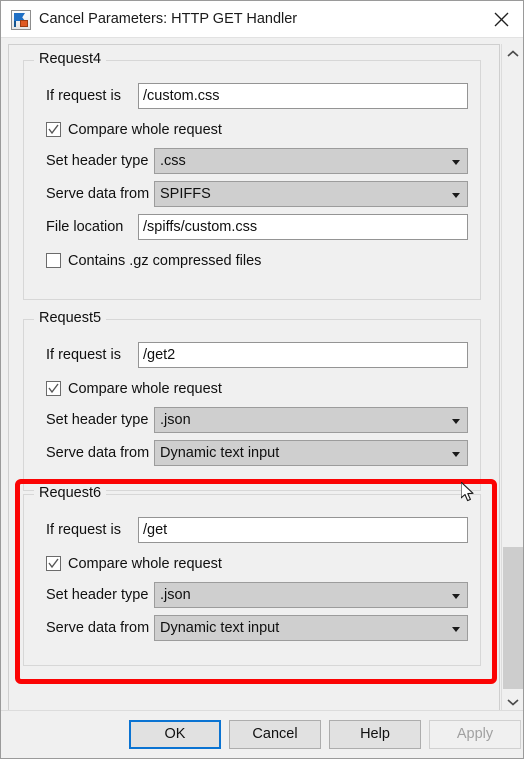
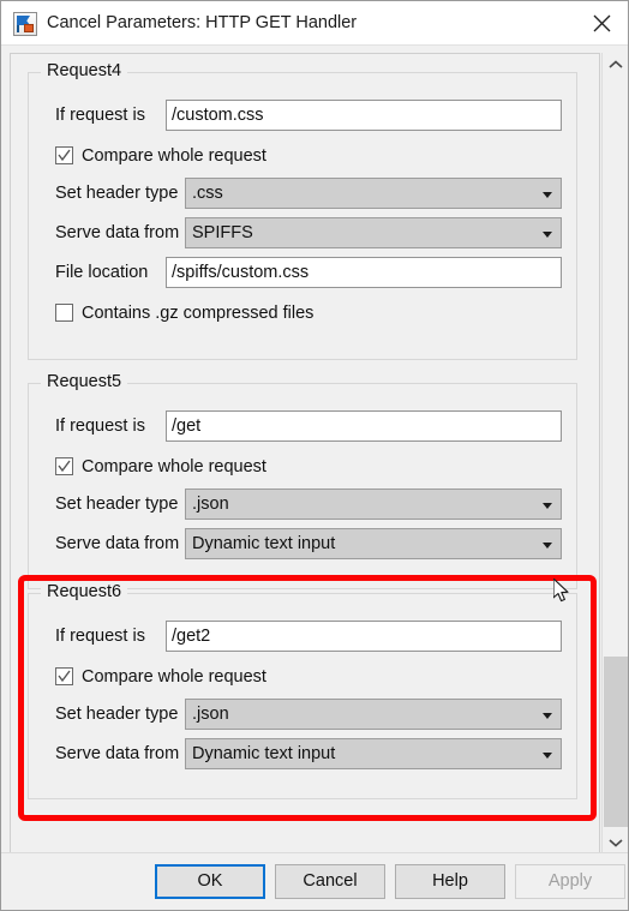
  Cancel Parameters: HTTP GET Handler
  Request4
  If request is
  /custom.css
  Compare whole request
  Set header type
  .css
  Serve data from
  SPIFFS
  File location
  /spiffs/custom.css
  Contains .gz compressed files
  Request5
  If request is
- /get2
+ /get
  Compare whole request
  Set header type
  .json
  Serve data from
  Dynamic text input
  Request6
  If request is
- /get
+ /get2
  Compare whole request
  Set header type
  .json
  Serve data from
  Dynamic text input
  OK
  Cancel
  Help
  Apply
